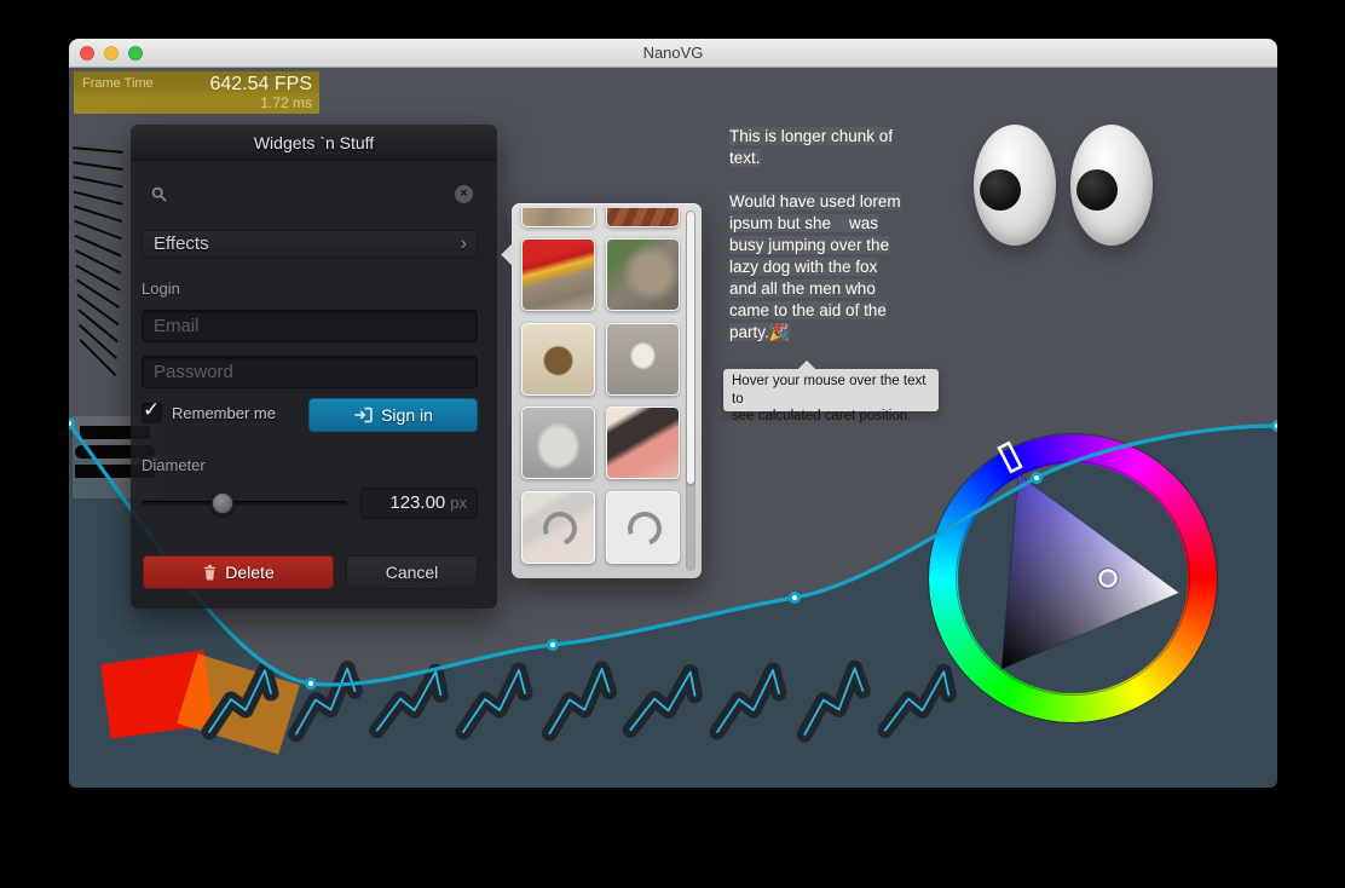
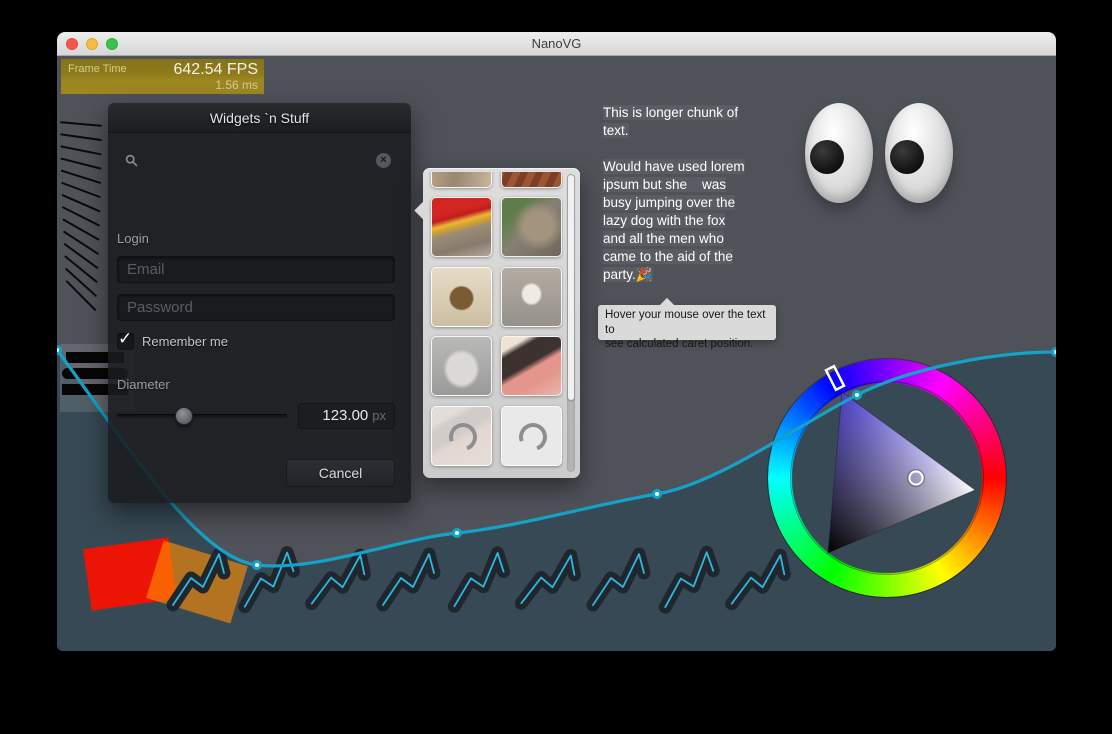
  NanoVG
  Frame Time
  642.54 FPS
- 1.72 ms
+ 1.56 ms
  This is longer chunk of
  text.
  Would have used lorem
  ipsum but she was
  busy jumping over the
  lazy dog with the fox
  and all the men who
  came to the aid of the
  party.🎉
  Hover your mouse over the text to
  see calculated caret position.
  Widgets `n Stuff
  ×
- Effects
- ›
  Login
  Email
  Password
  ✓
  Remember me
- Sign in
  Diameter
  123.00 px
- Delete
  Cancel
